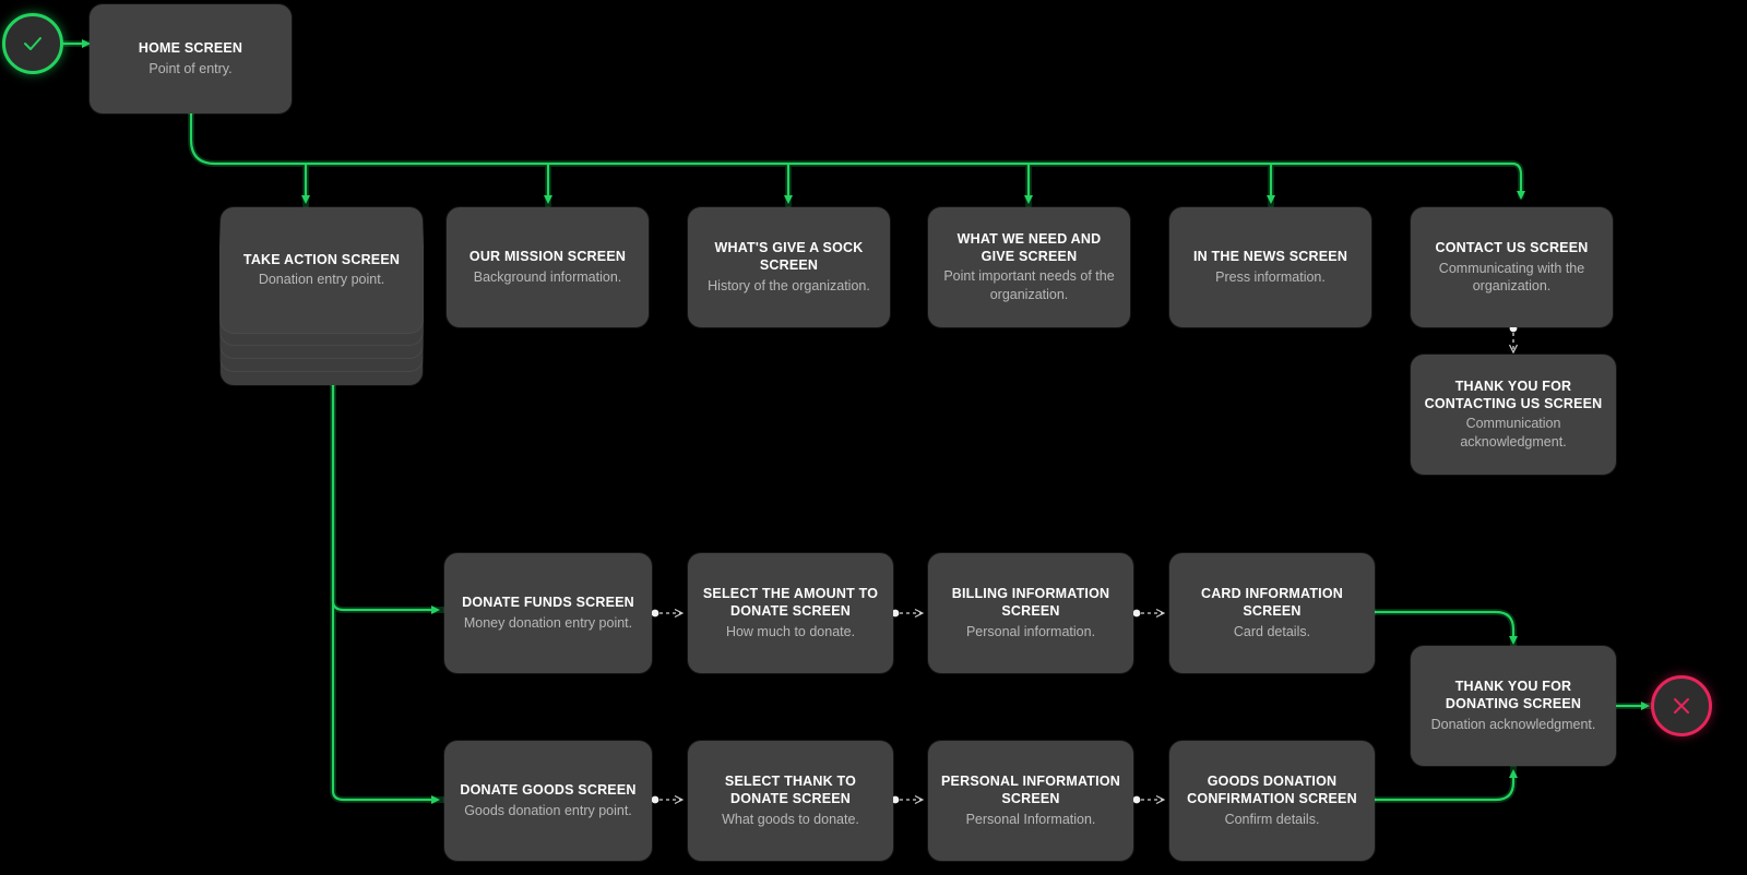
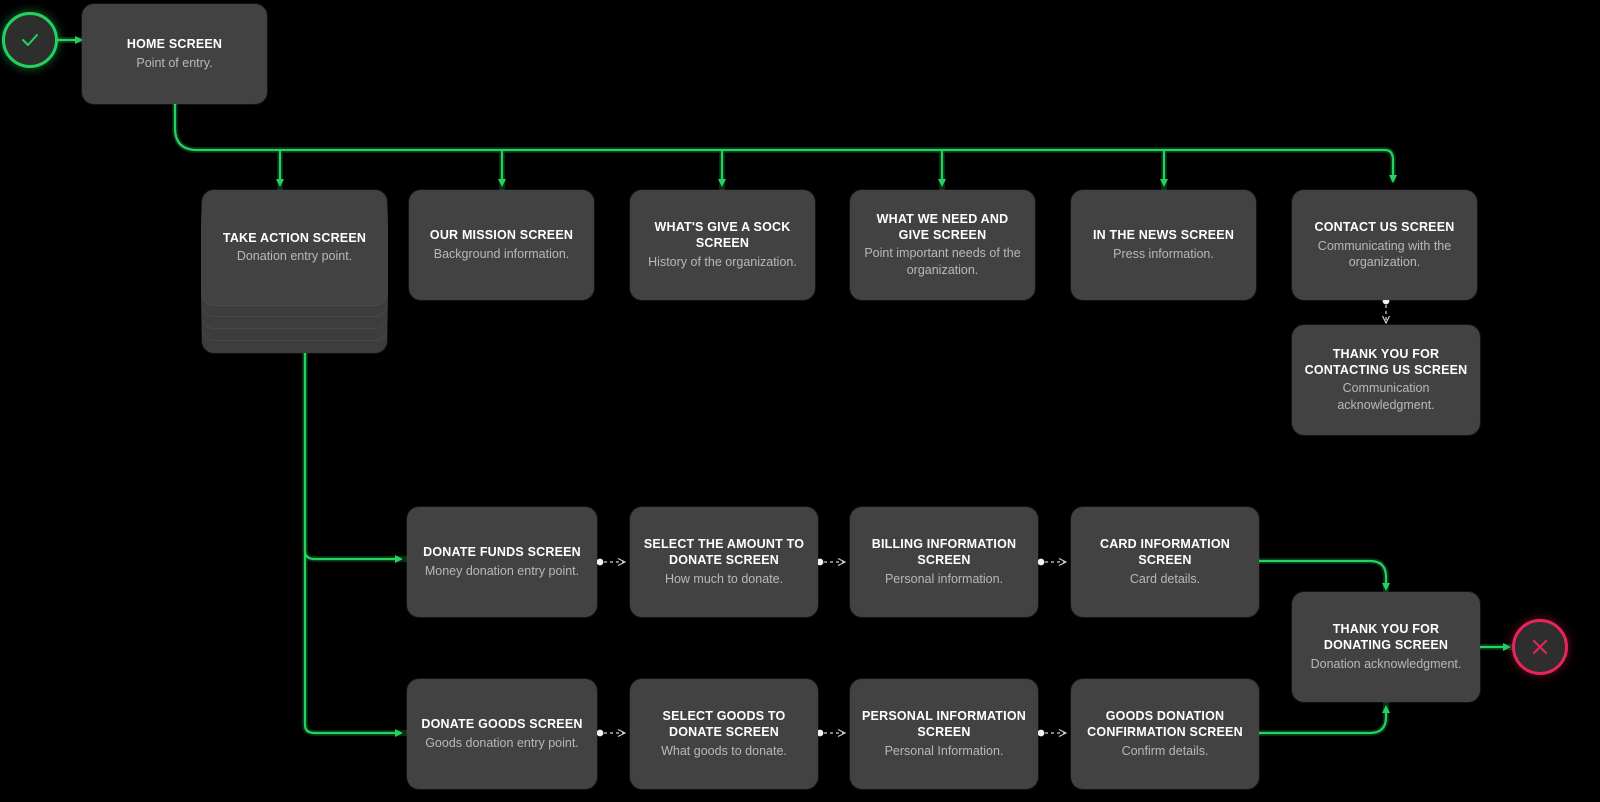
  HOME SCREEN
  Point of entry.
  TAKE ACTION SCREEN
  Donation entry point.
  OUR MISSION SCREEN
  Background information.
  WHAT'S GIVE A SOCK SCREEN
  History of the organization.
  WHAT WE NEED AND GIVE SCREEN
  Point important needs of the organization.
  IN THE NEWS SCREEN
  Press information.
  CONTACT US SCREEN
  Communicating with the organization.
  THANK YOU FOR CONTACTING US SCREEN
  Communication acknowledgment.
  DONATE FUNDS SCREEN
  Money donation entry point.
  SELECT THE AMOUNT TO DONATE SCREEN
  How much to donate.
  BILLING INFORMATION SCREEN
  Personal information.
  CARD INFORMATION SCREEN
  Card details.
  THANK YOU FOR DONATING SCREEN
  Donation acknowledgment.
  DONATE GOODS SCREEN
  Goods donation entry point.
- SELECT THANK TO DONATE SCREEN
+ SELECT GOODS TO DONATE SCREEN
  What goods to donate.
  PERSONAL INFORMATION SCREEN
  Personal Information.
  GOODS DONATION CONFIRMATION SCREEN
  Confirm details.
